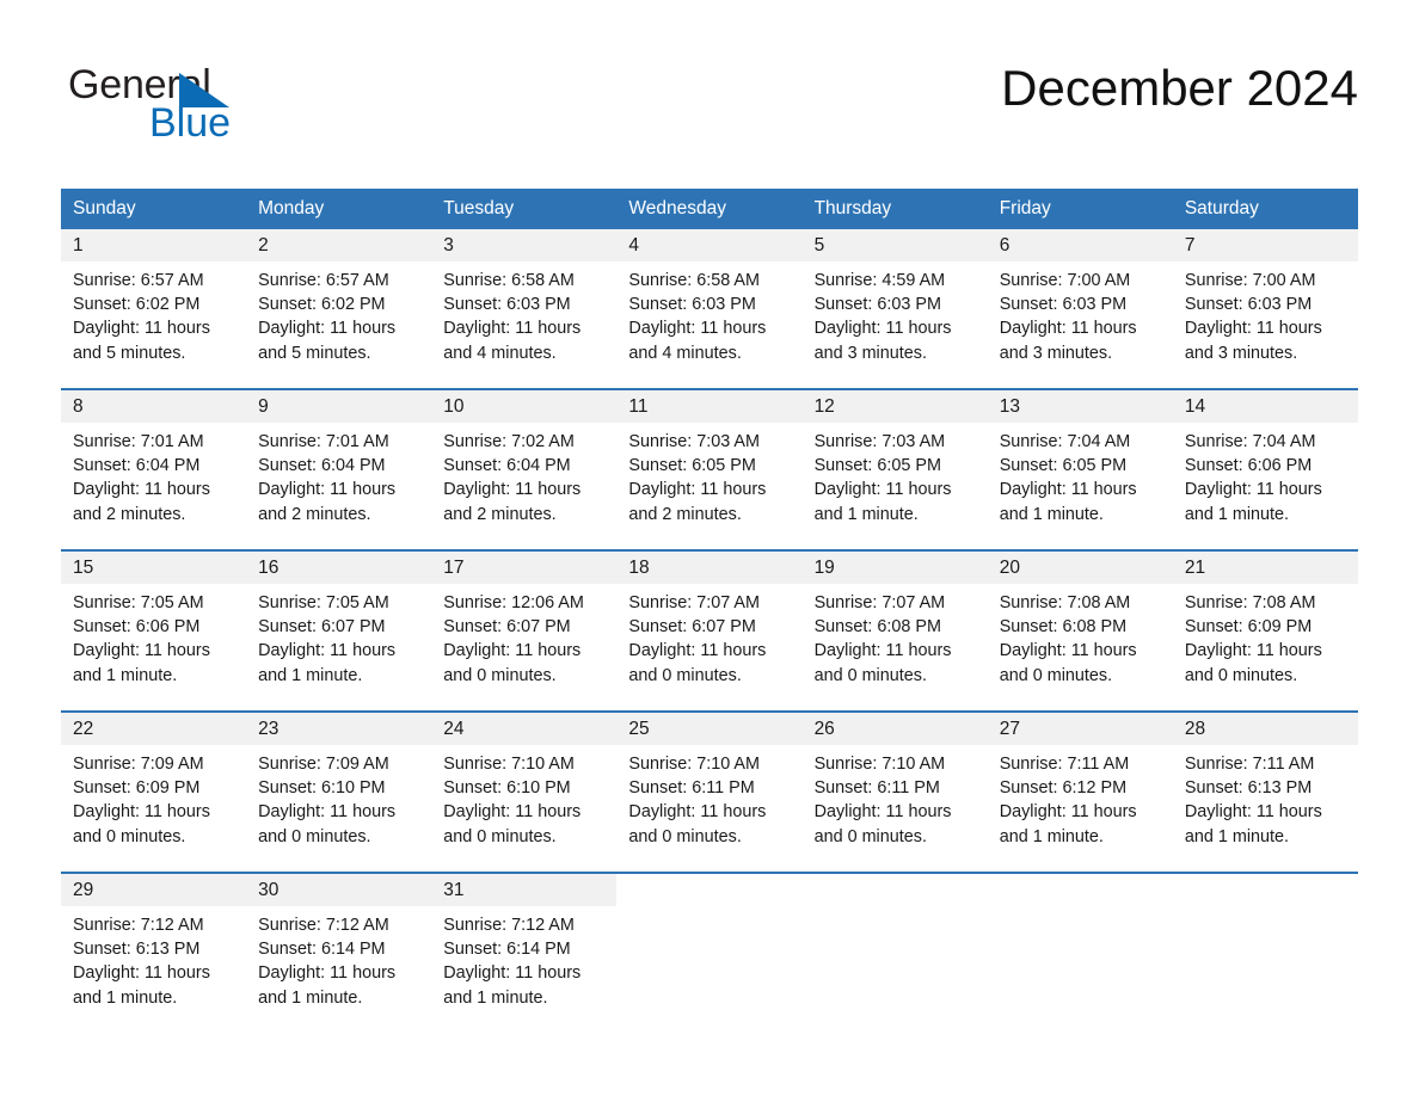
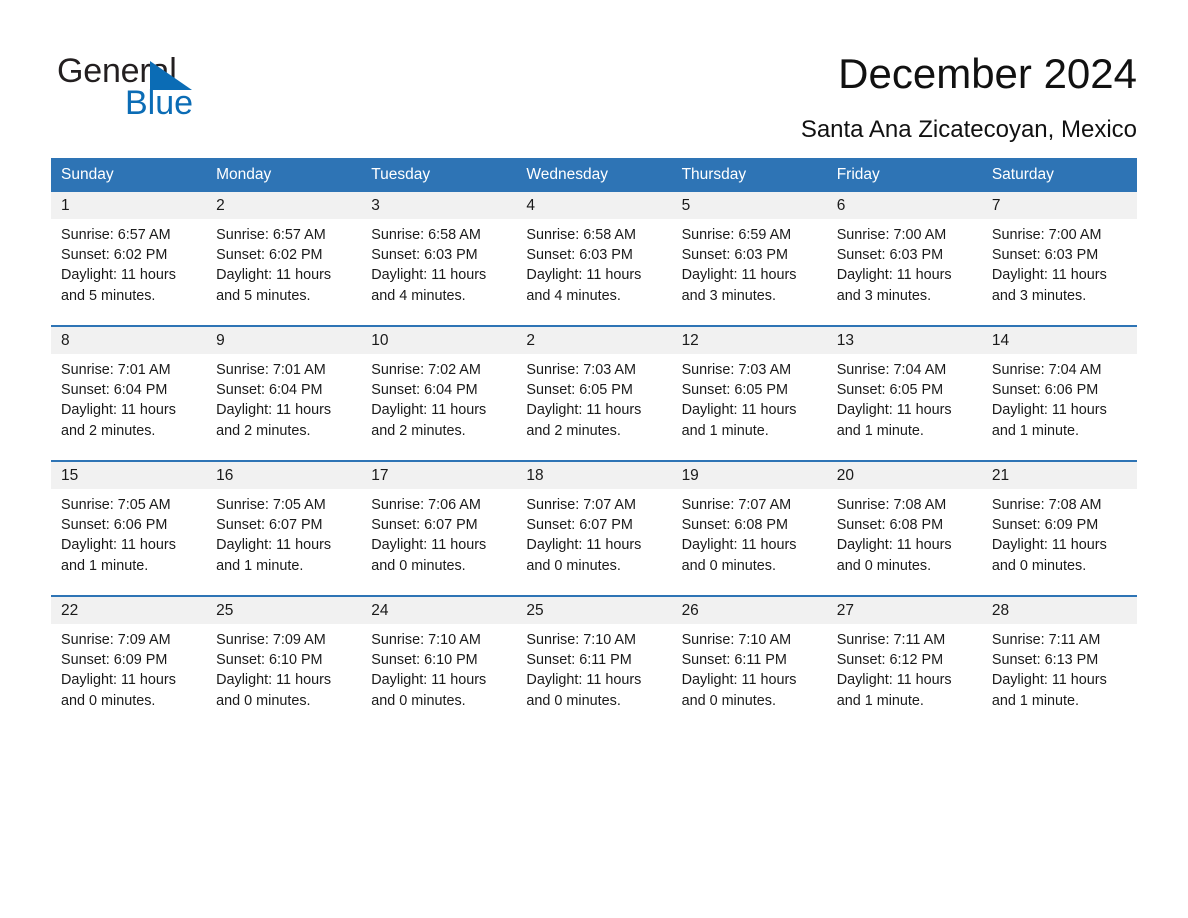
  General
  Blue
  December 2024
+ Santa Ana Zicatecoyan, Mexico
  Sunday	Monday	Tuesday	Wednesday	Thursday	Friday	Saturday
- 1Sunrise: 6:57 AMSunset: 6:02 PMDaylight: 11 hours and 5 minutes.	2Sunrise: 6:57 AMSunset: 6:02 PMDaylight: 11 hours and 5 minutes.	3Sunrise: 6:58 AMSunset: 6:03 PMDaylight: 11 hours and 4 minutes.	4Sunrise: 6:58 AMSunset: 6:03 PMDaylight: 11 hours and 4 minutes.	5Sunrise: 4:59 AMSunset: 6:03 PMDaylight: 11 hours and 3 minutes.	6Sunrise: 7:00 AMSunset: 6:03 PMDaylight: 11 hours and 3 minutes.	7Sunrise: 7:00 AMSunset: 6:03 PMDaylight: 11 hours and 3 minutes.
+ 1Sunrise: 6:57 AMSunset: 6:02 PMDaylight: 11 hours and 5 minutes.	2Sunrise: 6:57 AMSunset: 6:02 PMDaylight: 11 hours and 5 minutes.	3Sunrise: 6:58 AMSunset: 6:03 PMDaylight: 11 hours and 4 minutes.	4Sunrise: 6:58 AMSunset: 6:03 PMDaylight: 11 hours and 4 minutes.	5Sunrise: 6:59 AMSunset: 6:03 PMDaylight: 11 hours and 3 minutes.	6Sunrise: 7:00 AMSunset: 6:03 PMDaylight: 11 hours and 3 minutes.	7Sunrise: 7:00 AMSunset: 6:03 PMDaylight: 11 hours and 3 minutes.
- 8Sunrise: 7:01 AMSunset: 6:04 PMDaylight: 11 hours and 2 minutes.	9Sunrise: 7:01 AMSunset: 6:04 PMDaylight: 11 hours and 2 minutes.	10Sunrise: 7:02 AMSunset: 6:04 PMDaylight: 11 hours and 2 minutes.	11Sunrise: 7:03 AMSunset: 6:05 PMDaylight: 11 hours and 2 minutes.	12Sunrise: 7:03 AMSunset: 6:05 PMDaylight: 11 hours and 1 minute.	13Sunrise: 7:04 AMSunset: 6:05 PMDaylight: 11 hours and 1 minute.	14Sunrise: 7:04 AMSunset: 6:06 PMDaylight: 11 hours and 1 minute.
+ 8Sunrise: 7:01 AMSunset: 6:04 PMDaylight: 11 hours and 2 minutes.	9Sunrise: 7:01 AMSunset: 6:04 PMDaylight: 11 hours and 2 minutes.	10Sunrise: 7:02 AMSunset: 6:04 PMDaylight: 11 hours and 2 minutes.	2Sunrise: 7:03 AMSunset: 6:05 PMDaylight: 11 hours and 2 minutes.	12Sunrise: 7:03 AMSunset: 6:05 PMDaylight: 11 hours and 1 minute.	13Sunrise: 7:04 AMSunset: 6:05 PMDaylight: 11 hours and 1 minute.	14Sunrise: 7:04 AMSunset: 6:06 PMDaylight: 11 hours and 1 minute.
- 15Sunrise: 7:05 AMSunset: 6:06 PMDaylight: 11 hours and 1 minute.	16Sunrise: 7:05 AMSunset: 6:07 PMDaylight: 11 hours and 1 minute.	17Sunrise: 12:06 AMSunset: 6:07 PMDaylight: 11 hours and 0 minutes.	18Sunrise: 7:07 AMSunset: 6:07 PMDaylight: 11 hours and 0 minutes.	19Sunrise: 7:07 AMSunset: 6:08 PMDaylight: 11 hours and 0 minutes.	20Sunrise: 7:08 AMSunset: 6:08 PMDaylight: 11 hours and 0 minutes.	21Sunrise: 7:08 AMSunset: 6:09 PMDaylight: 11 hours and 0 minutes.
+ 15Sunrise: 7:05 AMSunset: 6:06 PMDaylight: 11 hours and 1 minute.	16Sunrise: 7:05 AMSunset: 6:07 PMDaylight: 11 hours and 1 minute.	17Sunrise: 7:06 AMSunset: 6:07 PMDaylight: 11 hours and 0 minutes.	18Sunrise: 7:07 AMSunset: 6:07 PMDaylight: 11 hours and 0 minutes.	19Sunrise: 7:07 AMSunset: 6:08 PMDaylight: 11 hours and 0 minutes.	20Sunrise: 7:08 AMSunset: 6:08 PMDaylight: 11 hours and 0 minutes.	21Sunrise: 7:08 AMSunset: 6:09 PMDaylight: 11 hours and 0 minutes.
- 22Sunrise: 7:09 AMSunset: 6:09 PMDaylight: 11 hours and 0 minutes.	23Sunrise: 7:09 AMSunset: 6:10 PMDaylight: 11 hours and 0 minutes.	24Sunrise: 7:10 AMSunset: 6:10 PMDaylight: 11 hours and 0 minutes.	25Sunrise: 7:10 AMSunset: 6:11 PMDaylight: 11 hours and 0 minutes.	26Sunrise: 7:10 AMSunset: 6:11 PMDaylight: 11 hours and 0 minutes.	27Sunrise: 7:11 AMSunset: 6:12 PMDaylight: 11 hours and 1 minute.	28Sunrise: 7:11 AMSunset: 6:13 PMDaylight: 11 hours and 1 minute.
+ 22Sunrise: 7:09 AMSunset: 6:09 PMDaylight: 11 hours and 0 minutes.	25Sunrise: 7:09 AMSunset: 6:10 PMDaylight: 11 hours and 0 minutes.	24Sunrise: 7:10 AMSunset: 6:10 PMDaylight: 11 hours and 0 minutes.	25Sunrise: 7:10 AMSunset: 6:11 PMDaylight: 11 hours and 0 minutes.	26Sunrise: 7:10 AMSunset: 6:11 PMDaylight: 11 hours and 0 minutes.	27Sunrise: 7:11 AMSunset: 6:12 PMDaylight: 11 hours and 1 minute.	28Sunrise: 7:11 AMSunset: 6:13 PMDaylight: 11 hours and 1 minute.
- 29Sunrise: 7:12 AMSunset: 6:13 PMDaylight: 11 hours and 1 minute.	30Sunrise: 7:12 AMSunset: 6:14 PMDaylight: 11 hours and 1 minute.	31Sunrise: 7:12 AMSunset: 6:14 PMDaylight: 11 hours and 1 minute.
